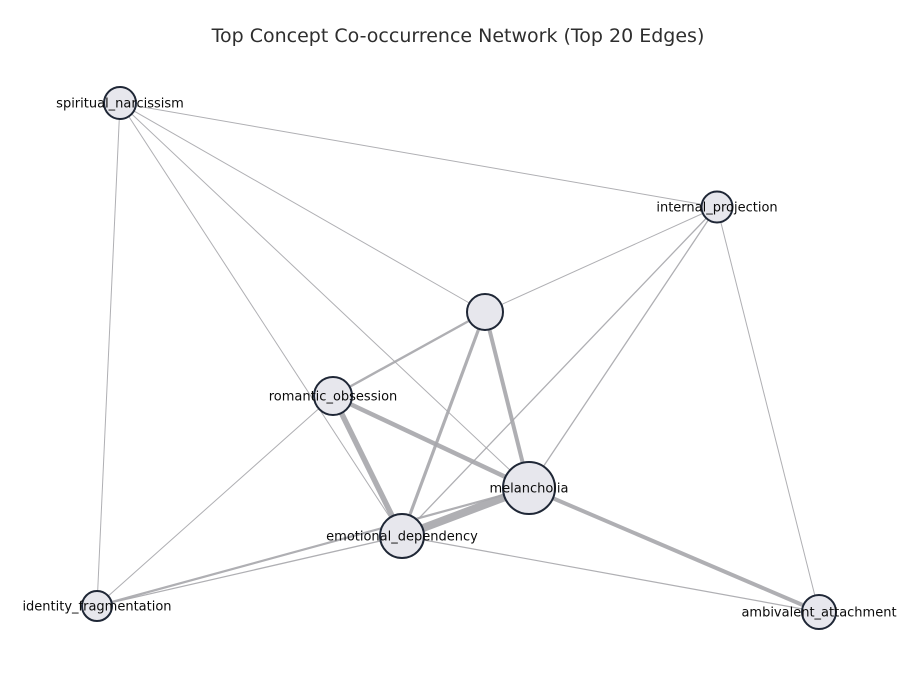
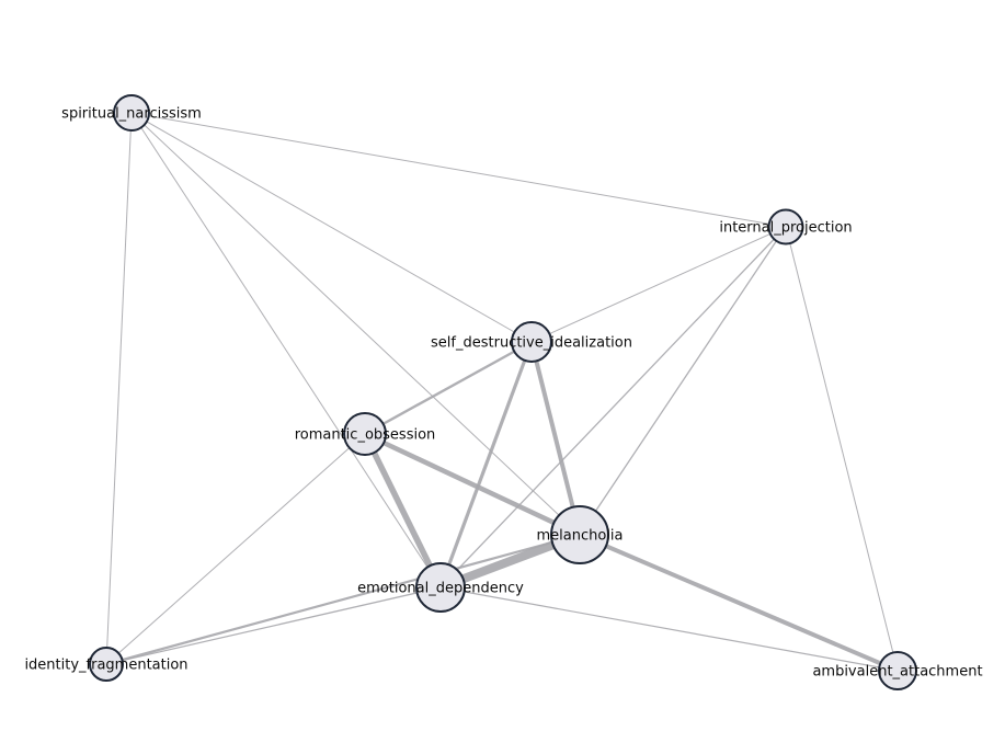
- Top Concept Co-occurrence Network (Top 20 Edges)
  spiritual_narcissism
  internal_projection
+ self_destructive_idealization
  romantic_obsession
  melancholia
  emotional_dependency
  identity_fragmentation
  ambivalent_attachment
